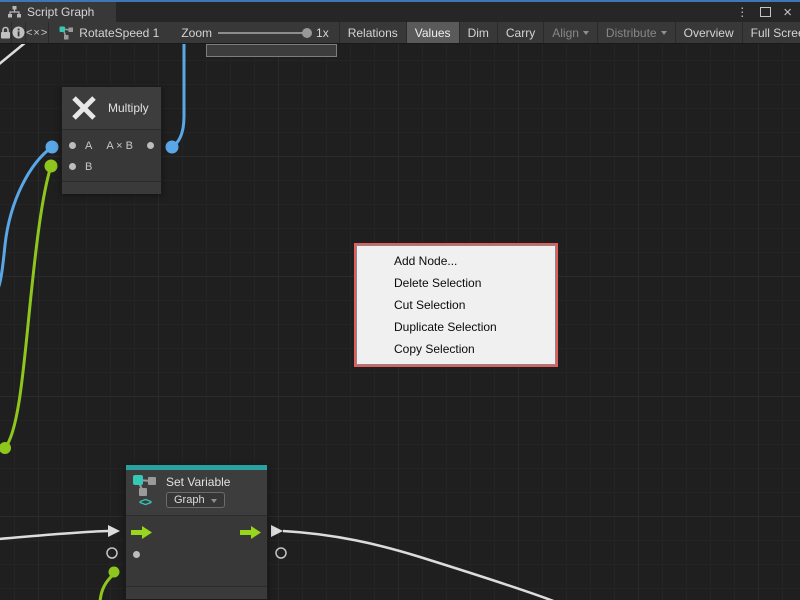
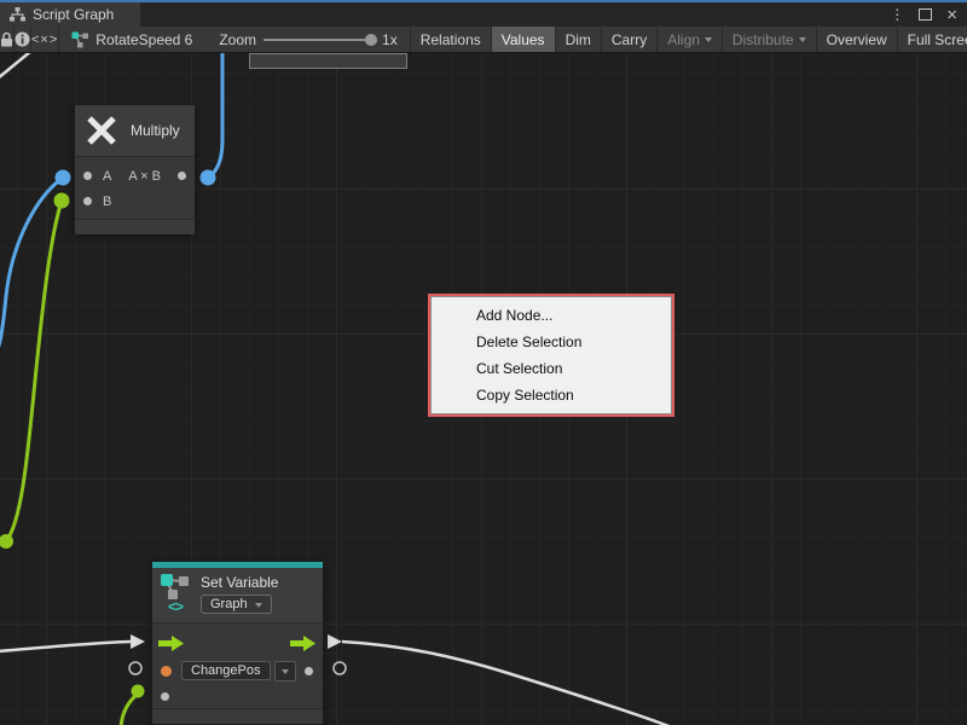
  Multiply
  A
  A × B
  B
  <>
  Set Variable
  Graph
+ ChangePos
  Add Node...
  Delete Selection
  Cut Selection
- Duplicate Selection
  Copy Selection
  Script Graph
  ⋮
  ×
  <×>
- RotateSpeed 1
+ RotateSpeed 6
  Zoom
  1x
  Relations
  Values
  Dim
  Carry
  Align
  Distribute
  Overview
  Full Scre
